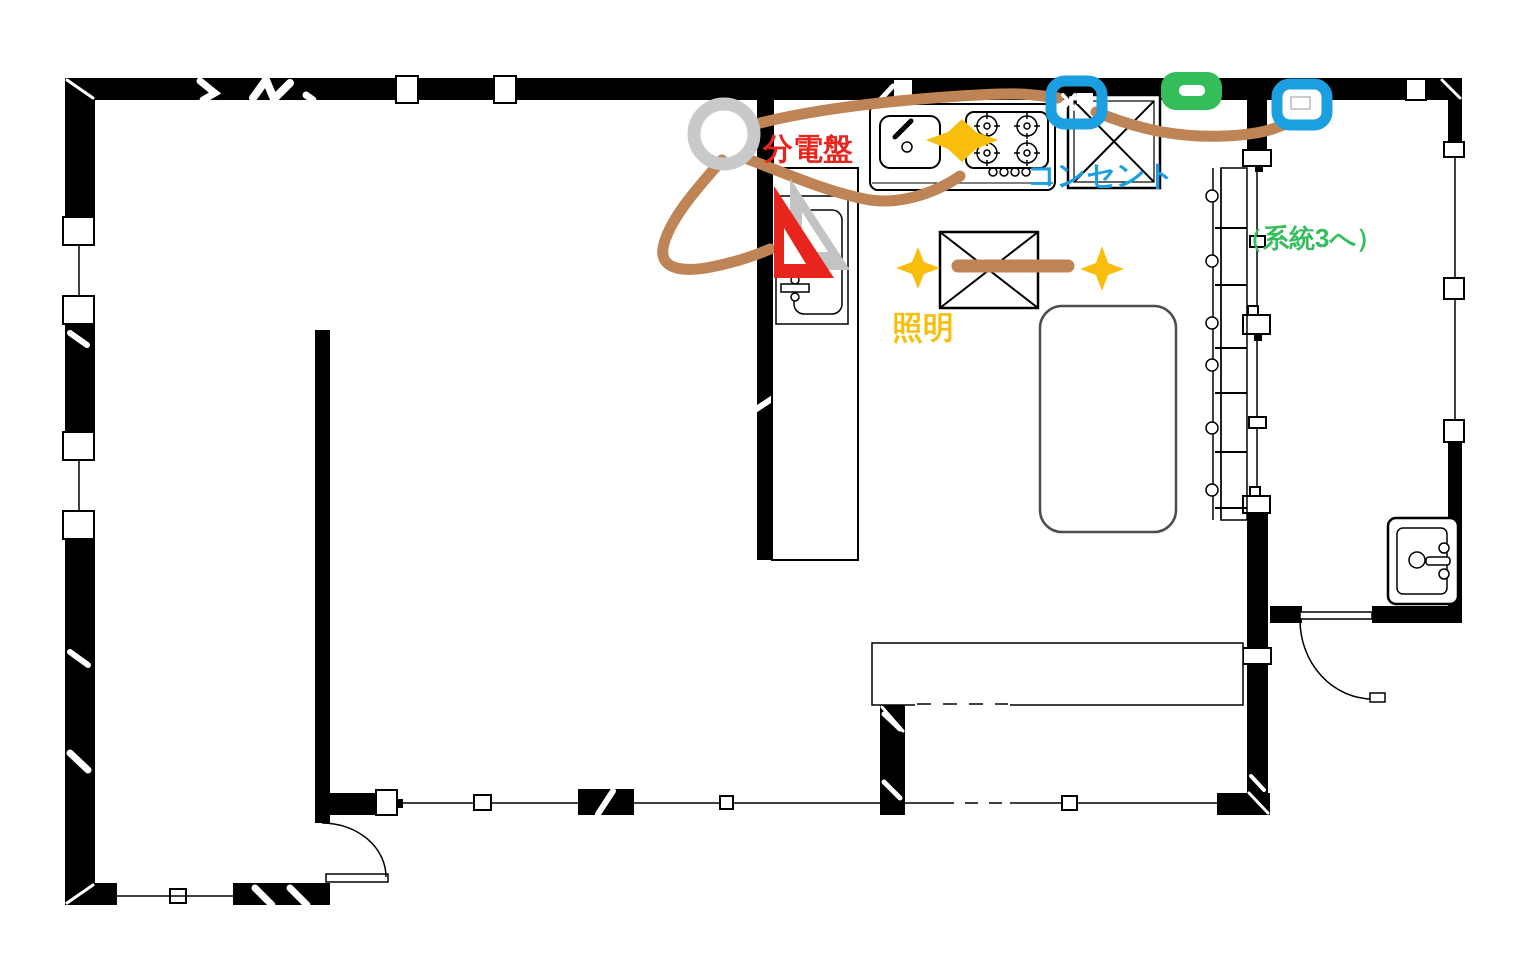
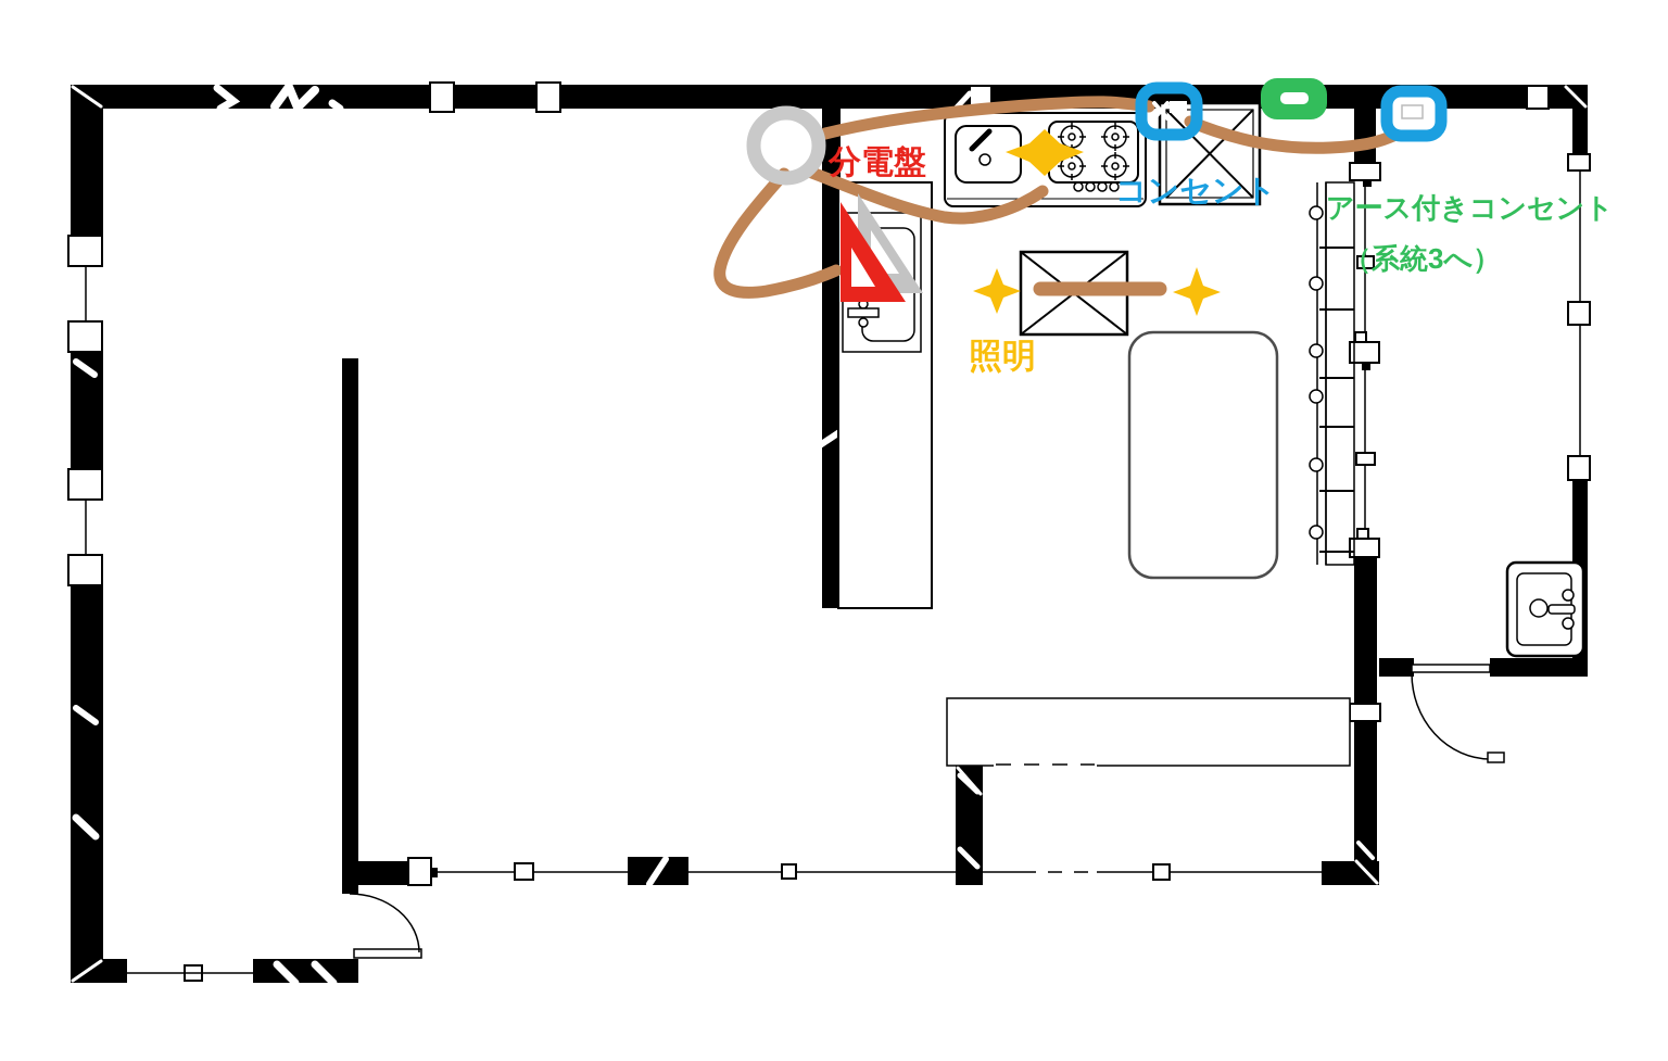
  分電盤
  コンセント
+ アース付きコンセント
  （系統3へ）
  照明
